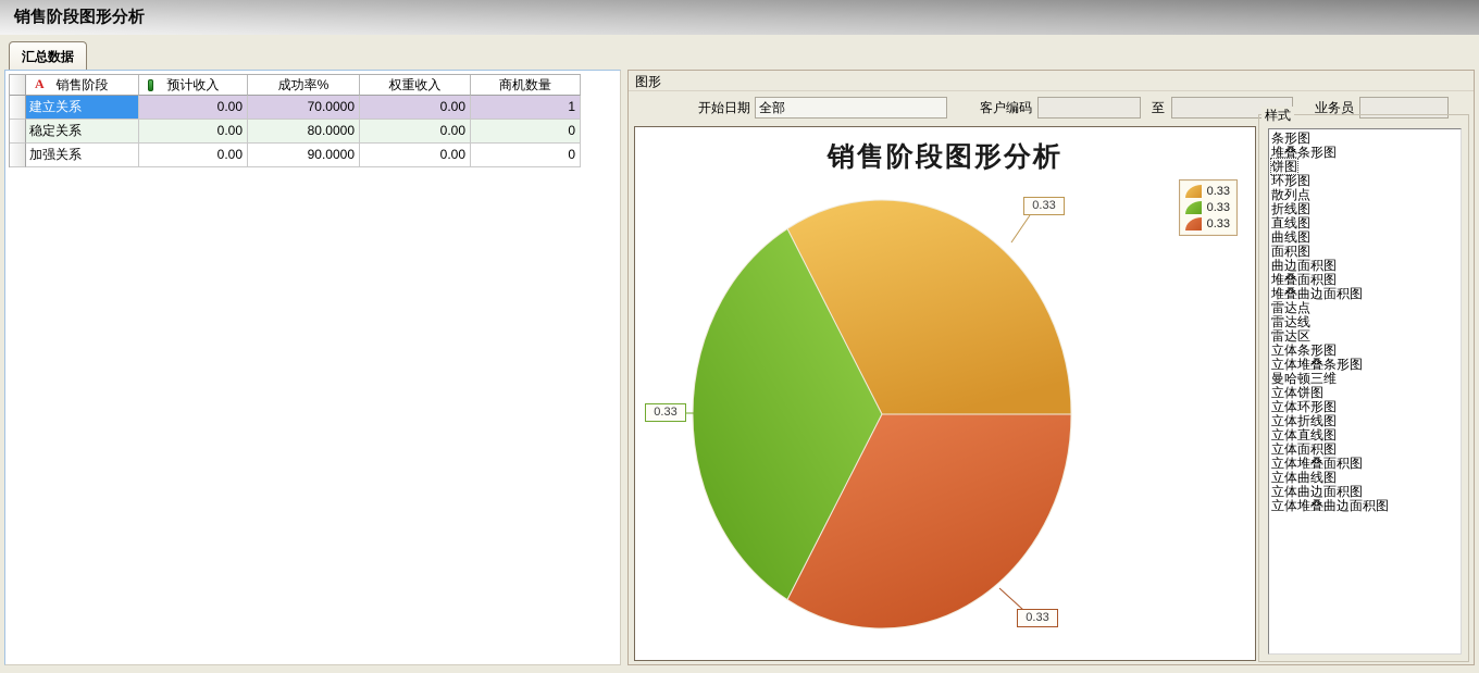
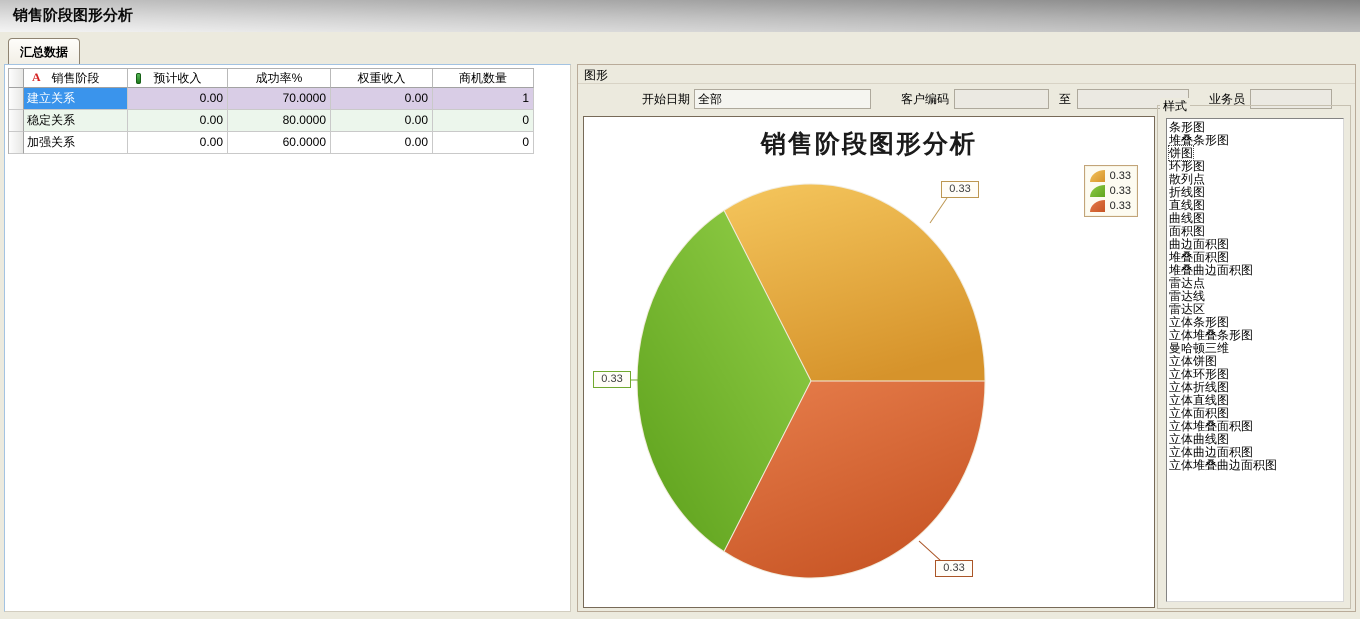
  销售阶段图形分析
  汇总数据
  A
  销售阶段
  预计收入
  成功率%
  权重收入
  商机数量
  建立关系
  0.00
  70.0000
  0.00
  1
  稳定关系
  0.00
  80.0000
  0.00
  0
  加强关系
  0.00
- 90.0000
+ 60.0000
  0.00
  0
  图形
  开始日期
  全部
  客户编码
  至
  业务员
  销售阶段图形分析
  0.33
  0.33
  0.33
  0.33
  0.33
  0.33
  样式
  条形图
  堆叠条形图
  饼图
  环形图
  散列点
  折线图
  直线图
  曲线图
  面积图
  曲边面积图
  堆叠面积图
  堆叠曲边面积图
  雷达点
  雷达线
  雷达区
  立体条形图
  立体堆叠条形图
  曼哈顿三维
  立体饼图
  立体环形图
  立体折线图
  立体直线图
  立体面积图
  立体堆叠面积图
  立体曲线图
  立体曲边面积图
  立体堆叠曲边面积图
